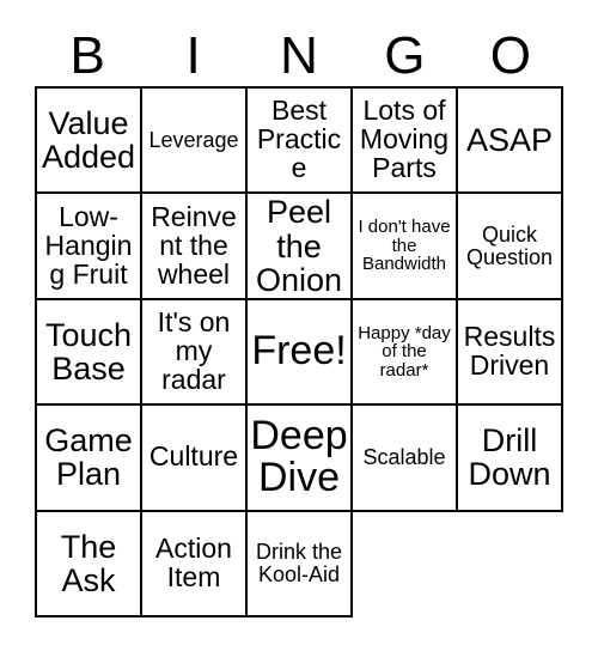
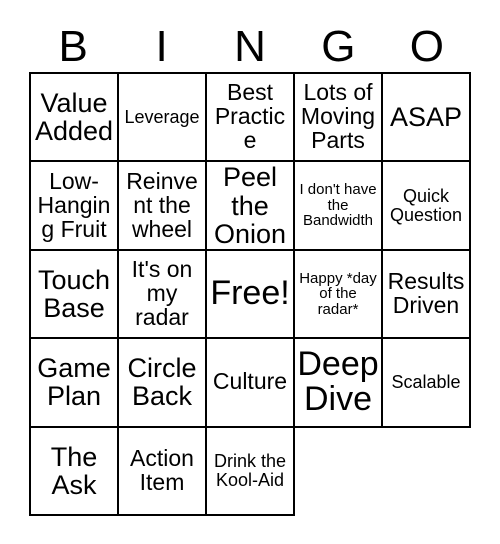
  B
  I
  N
  G
  O
  Value Added
  Leverage
  Best Practice
  Lots of Moving Parts
  ASAP
  Low-Hanging Fruit
  Reinvent the wheel
  Peel the Onion
  I don't have the Bandwidth
  Quick Question
  Touch Base
  It's on my radar
  Free!
  Happy *day of the radar*
  Results Driven
  Game Plan
+ Circle Back
  Culture
  Deep Dive
  Scalable
- Drill Down
  The Ask
  Action Item
  Drink the Kool-Aid
